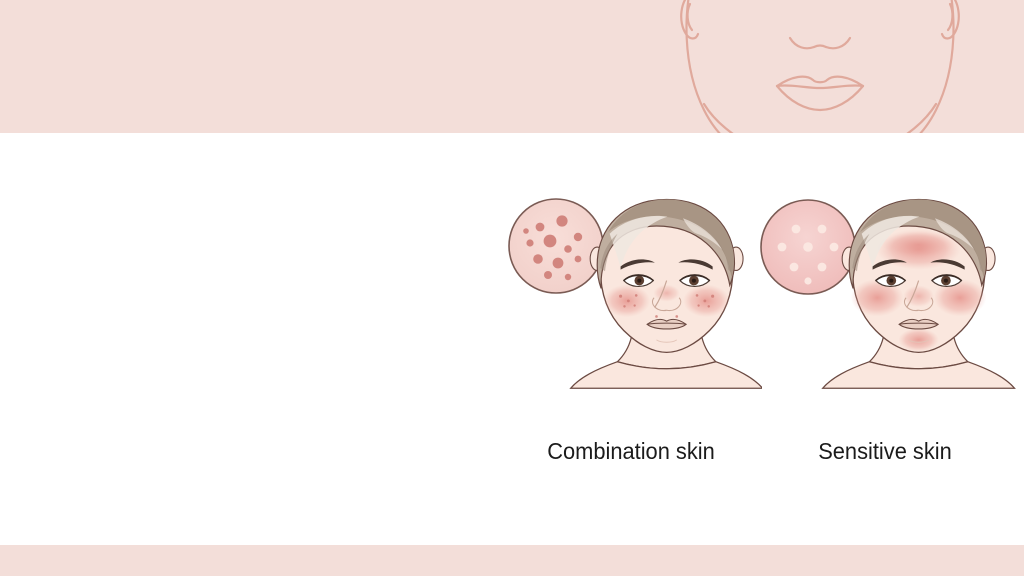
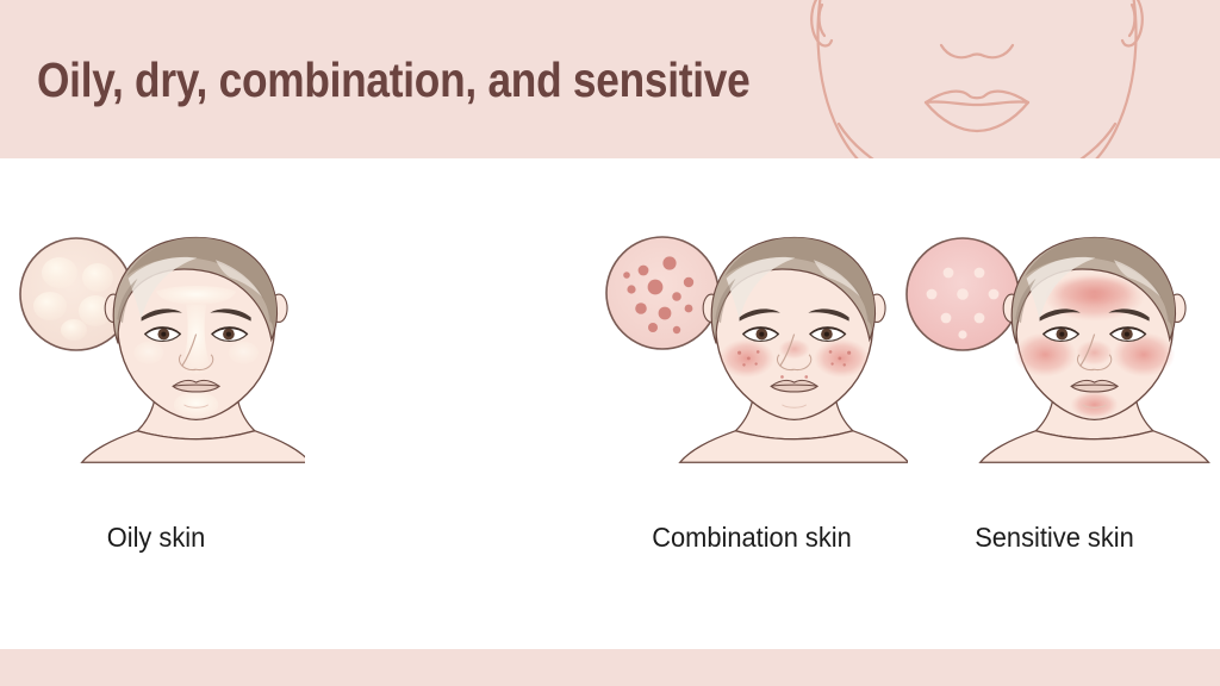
+ Oily, dry, combination, and sensitive
+ Oily skin
  Combination skin
  Sensitive skin
